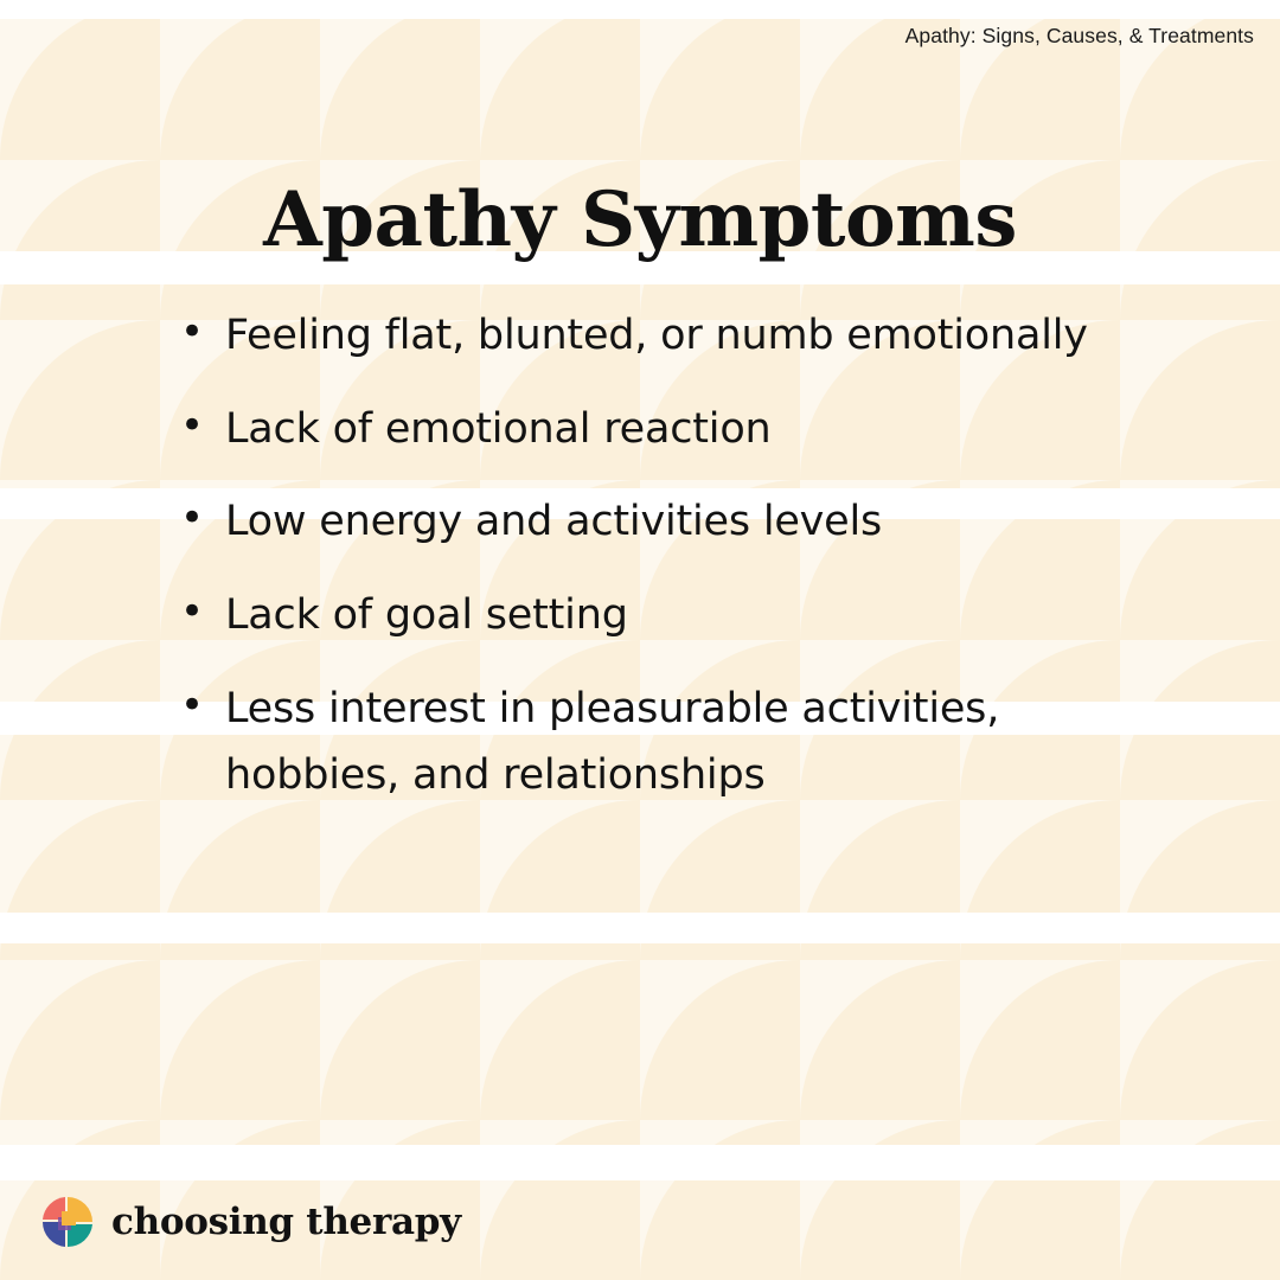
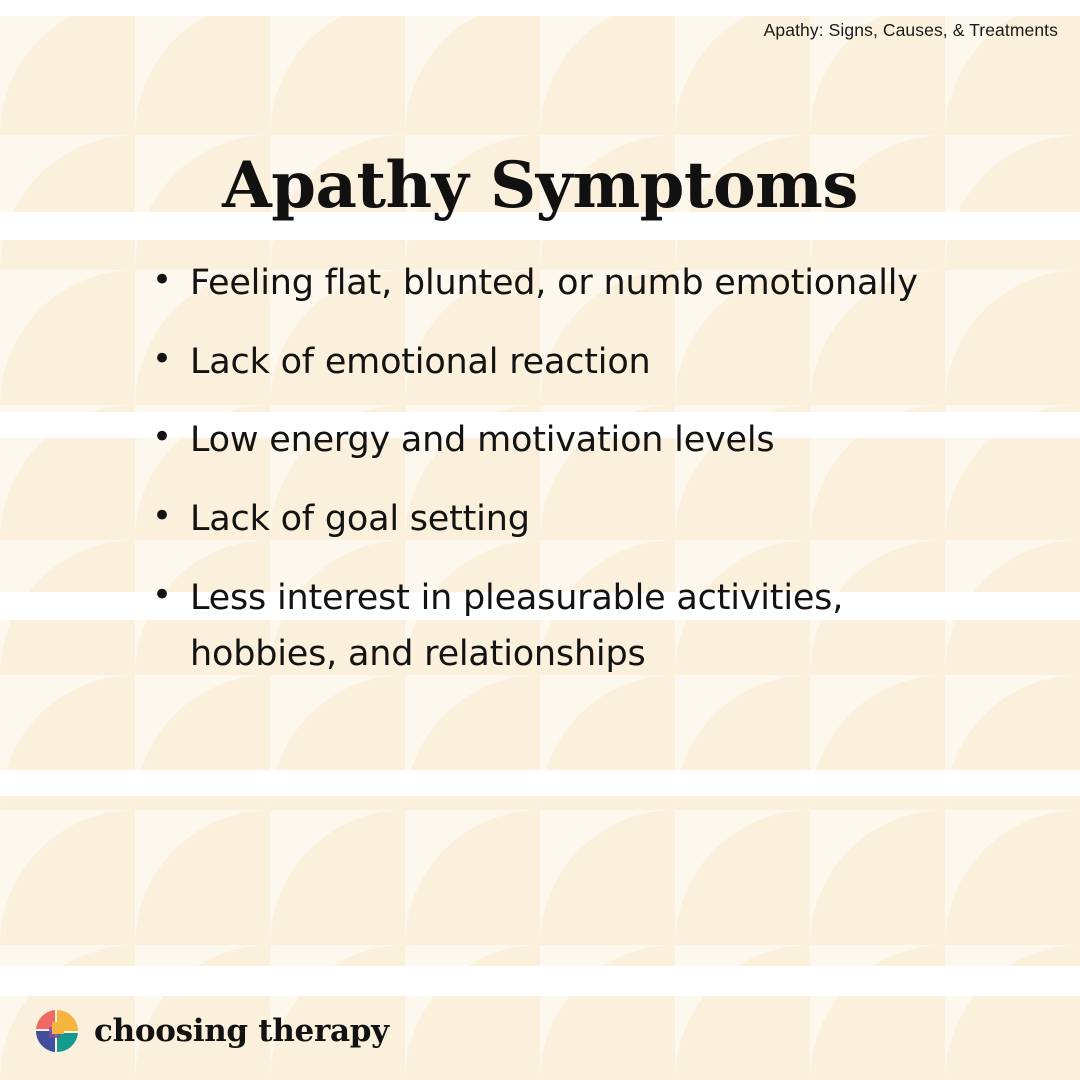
  Apathy: Signs, Causes, & Treatments
  Apathy Symptoms
  Feeling flat, blunted, or numb emotionally
  Lack of emotional reaction
- Low energy and activities levels
+ Low energy and motivation levels
  Lack of goal setting
  Less interest in pleasurable activities, hobbies, and relationships
  choosing therapy
